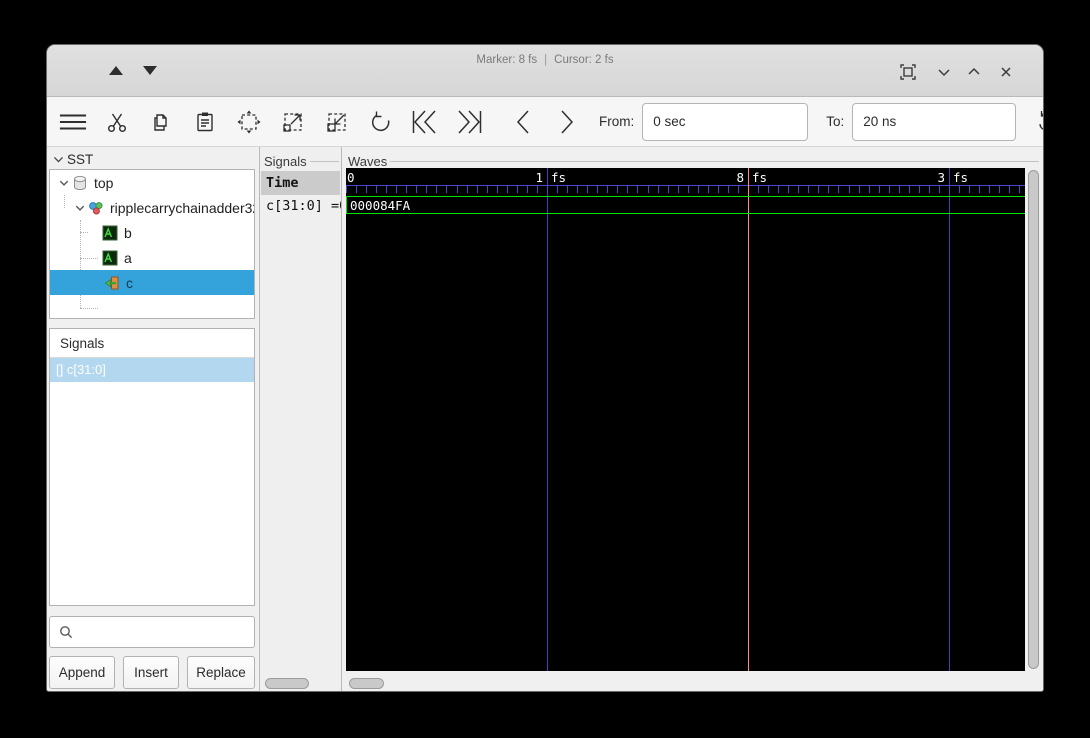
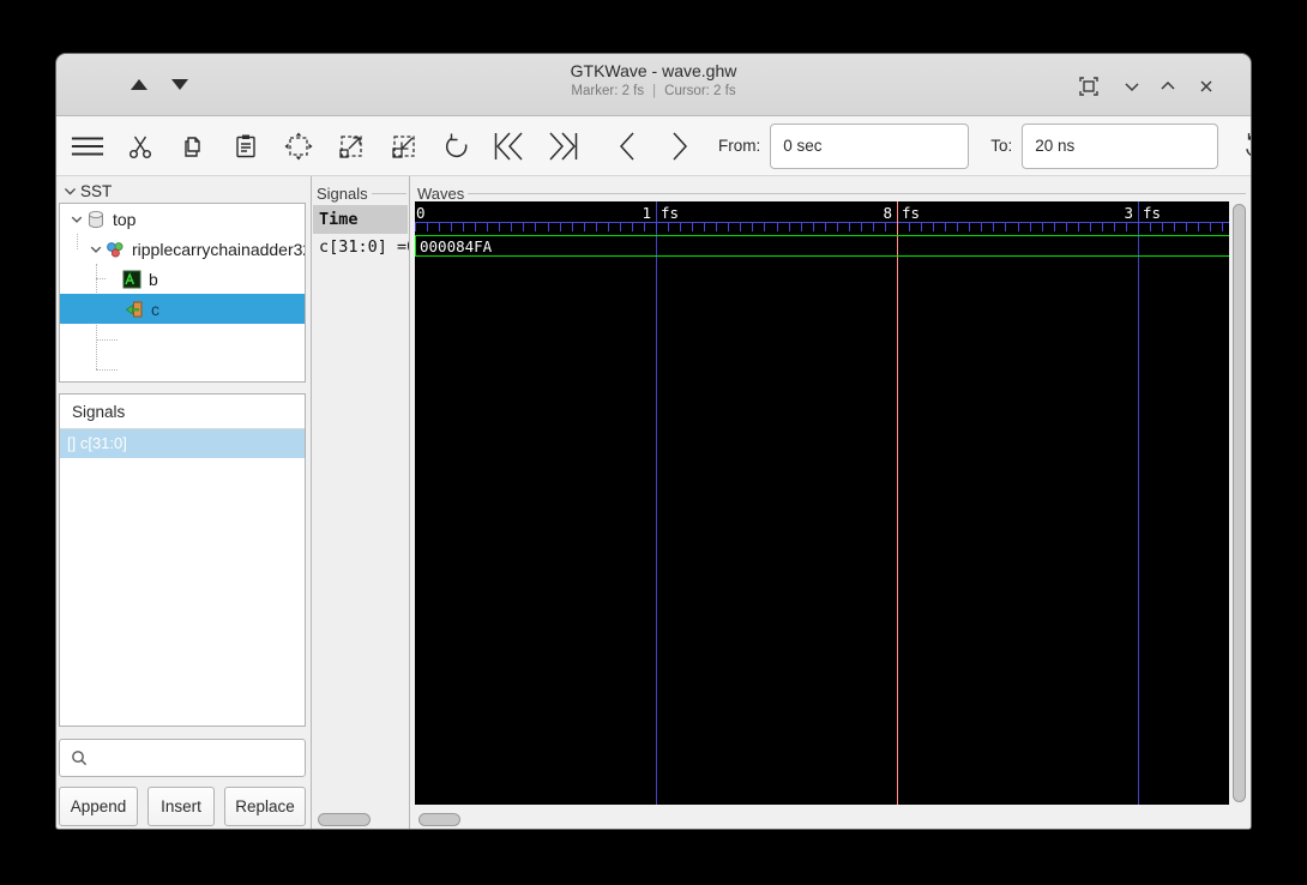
+ GTKWave - wave.ghw
- Marker: 8 fs | Cursor: 2 fs
+ Marker: 2 fs | Cursor: 2 fs
  From:
  0 sec
  To:
  20 ns
  SST
  top
  ripplecarrychainadder3
  b
- a
  c
  Signals
  [] c[31:0]
  Append
  Insert
  Replace
  Signals
  Time
  Waves
  0
  1
  fs
  8
  fs
  3
  fs
  000084FA
